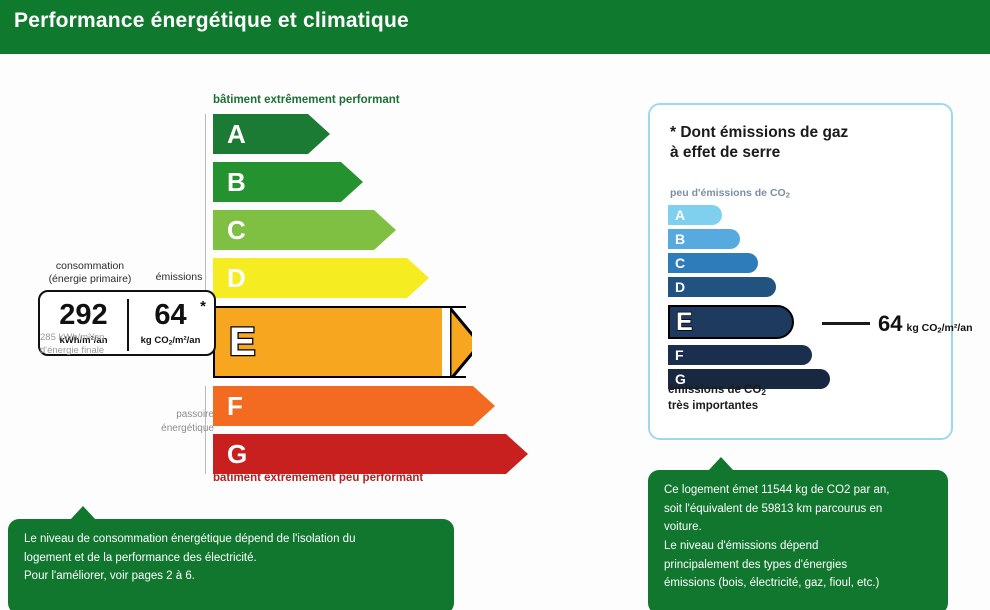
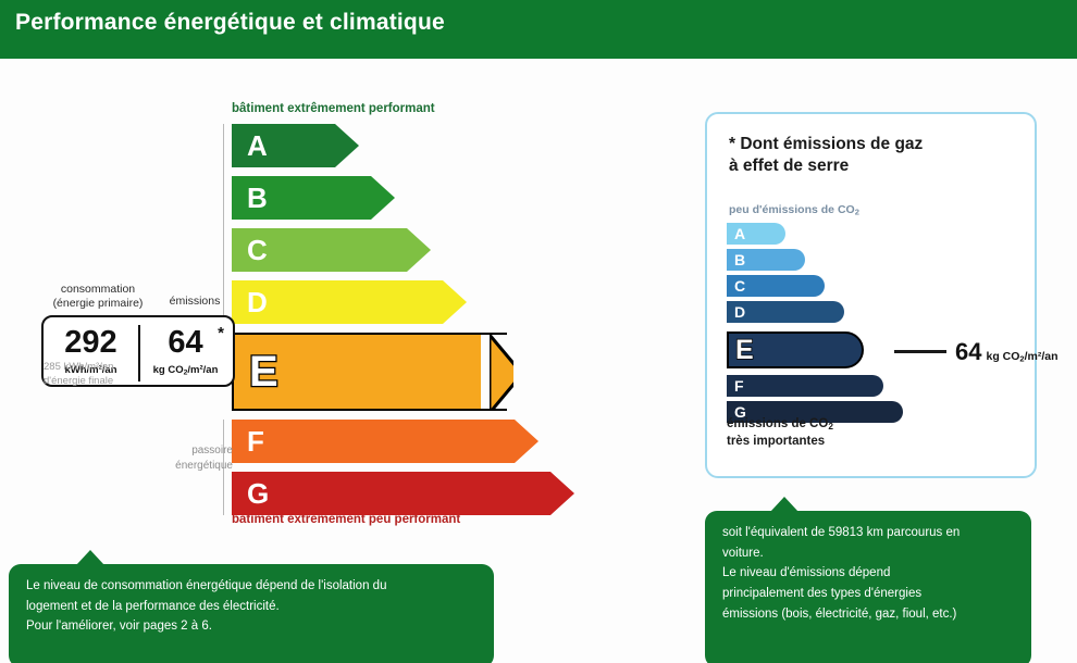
  Performance énergétique et climatique
  bâtiment extrêmement performant
  bâtiment extrêmement peu performant
  A
  B
  C
  D
  E
  F
  G
  consommation
  (énergie primaire)
  émissions
  292
  kWh/m²/an
  64
  kg CO /m²/an
  *
  285 kWh/m²/an
  d'énergie finale
  passoire
  énergétique
  * Dont émissions de gaz
  à effet de serre
  peu d'émissions de CO2
  A
  B
  C
  D
  E
  F
  G
  64
  kg CO2/m²/an
  émissions de CO2
  très importantes
  Le niveau de consommation énergétique dépend de l'isolation du
  logement et de la performance des électricité.
  Pour l'améliorer, voir pages 2 à 6.
- Ce logement émet 11544 kg de CO2 par an,
  soit l'équivalent de 59813 km parcourus en
  voiture.
  Le niveau d'émissions dépend
  principalement des types d'énergies
  émissions (bois, électricité, gaz, fioul, etc.)
